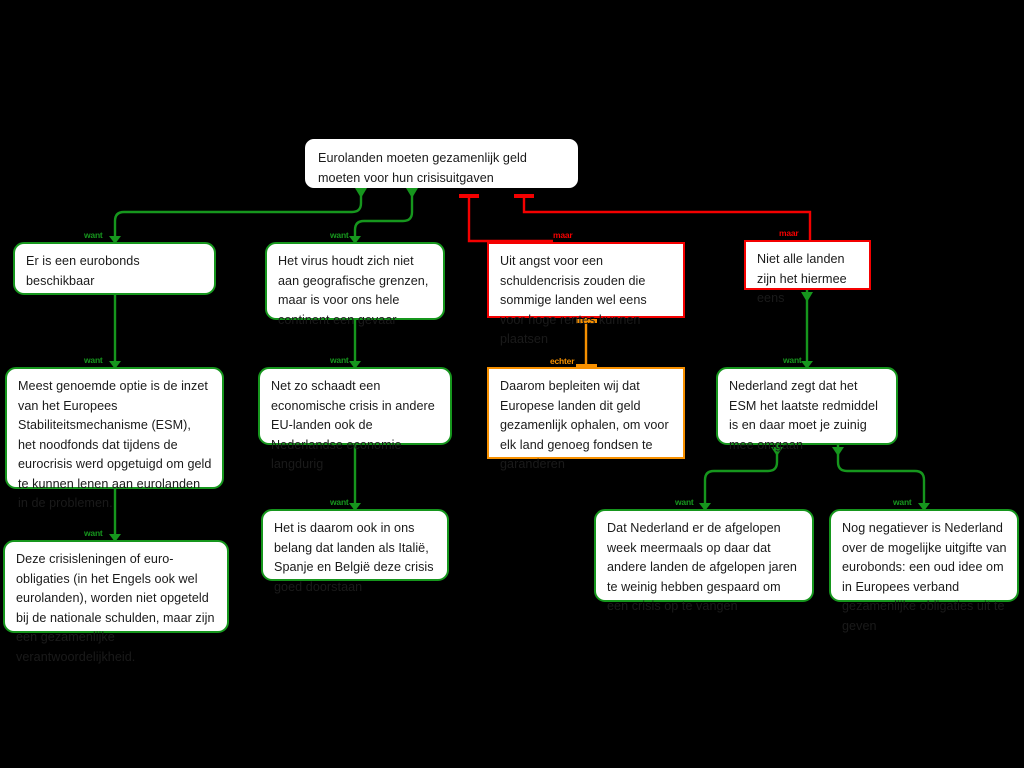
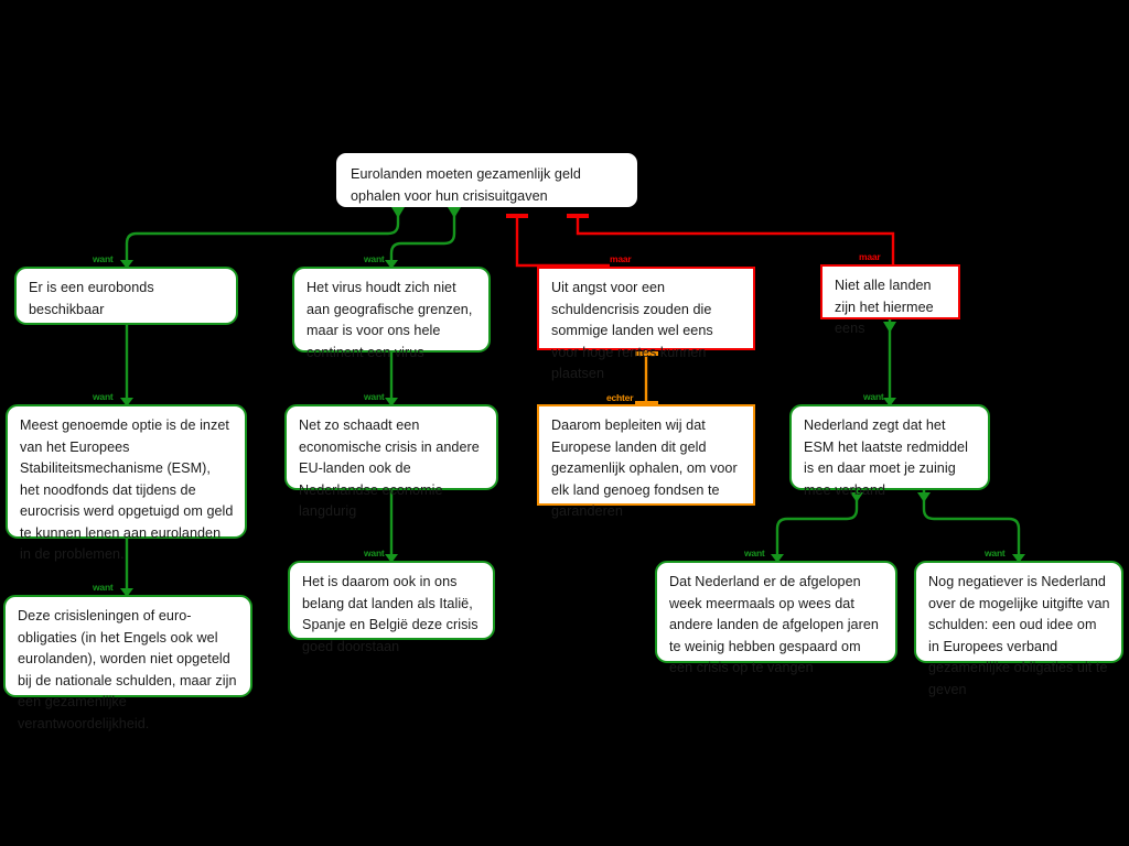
- Eurolanden moeten gezamenlijk geld moeten voor hun crisisuitgaven
+ Eurolanden moeten gezamenlijk geld ophalen voor hun crisisuitgaven
  Er is een eurobonds beschikbaar
- Het virus houdt zich niet aan geografische grenzen, maar is voor ons hele continent een gevaar
+ Het virus houdt zich niet aan geografische grenzen, maar is voor ons hele continent een virus
  Uit angst voor een schuldencrisis zouden die sommige landen wel eens voor hoge rentes kunnen plaatsen
  Niet alle landen zijn het hiermee eens
  Meest genoemde optie is de inzet van het Europees Stabiliteitsmechanisme (ESM), het noodfonds dat tijdens de eurocrisis werd opgetuigd om geld te kunnen lenen aan eurolanden in de problemen.
  Net zo schaadt een economische crisis in andere EU-landen ook de Nederlandse economie langdurig
  Daarom bepleiten wij dat Europese landen dit geld gezamenlijk ophalen, om voor elk land genoeg fondsen te garanderen
- Nederland zegt dat het ESM het laatste redmiddel is en daar moet je zuinig mee omgaan
+ Nederland zegt dat het ESM het laatste redmiddel is en daar moet je zuinig mee verband
  Deze crisisleningen of euro-obligaties (in het Engels ook wel eurolanden), worden niet opgeteld bij de nationale schulden, maar zijn een gezamenlijke verantwoordelijkheid.
  Het is daarom ook in ons belang dat landen als Italië, Spanje en België deze crisis goed doorstaan
- Dat Nederland er de afgelopen week meermaals op daar dat andere landen de afgelopen jaren te weinig hebben gespaard om een crisis op te vangen
+ Dat Nederland er de afgelopen week meermaals op wees dat andere landen de afgelopen jaren te weinig hebben gespaard om een crisis op te vangen
- Nog negatiever is Nederland over de mogelijke uitgifte van eurobonds: een oud idee om in Europees verband gezamenlijke obligaties uit te geven
+ Nog negatiever is Nederland over de mogelijke uitgifte van schulden: een oud idee om in Europees verband gezamenlijke obligaties uit te geven
  want
  want
  maar
  maar
  want
  want
  echter
  want
  want
  want
  want
  want
